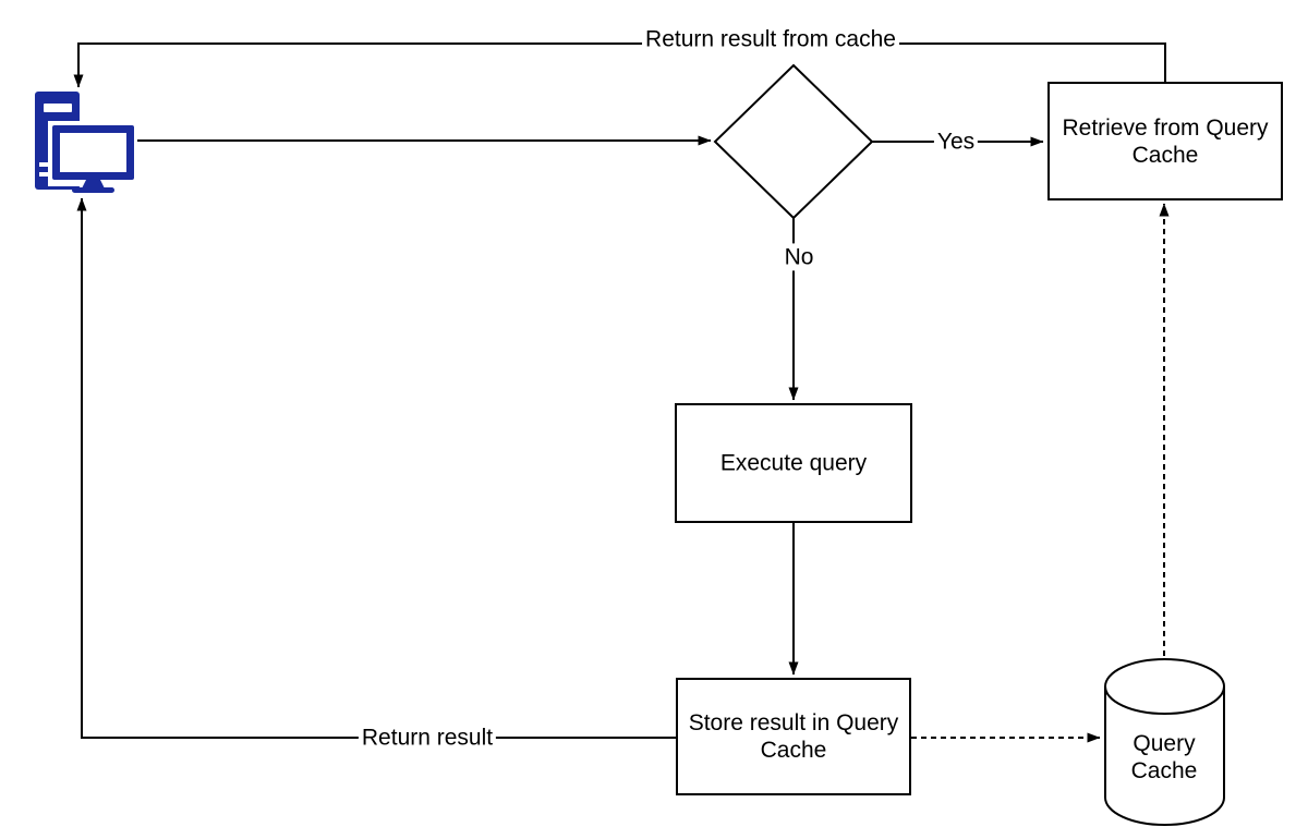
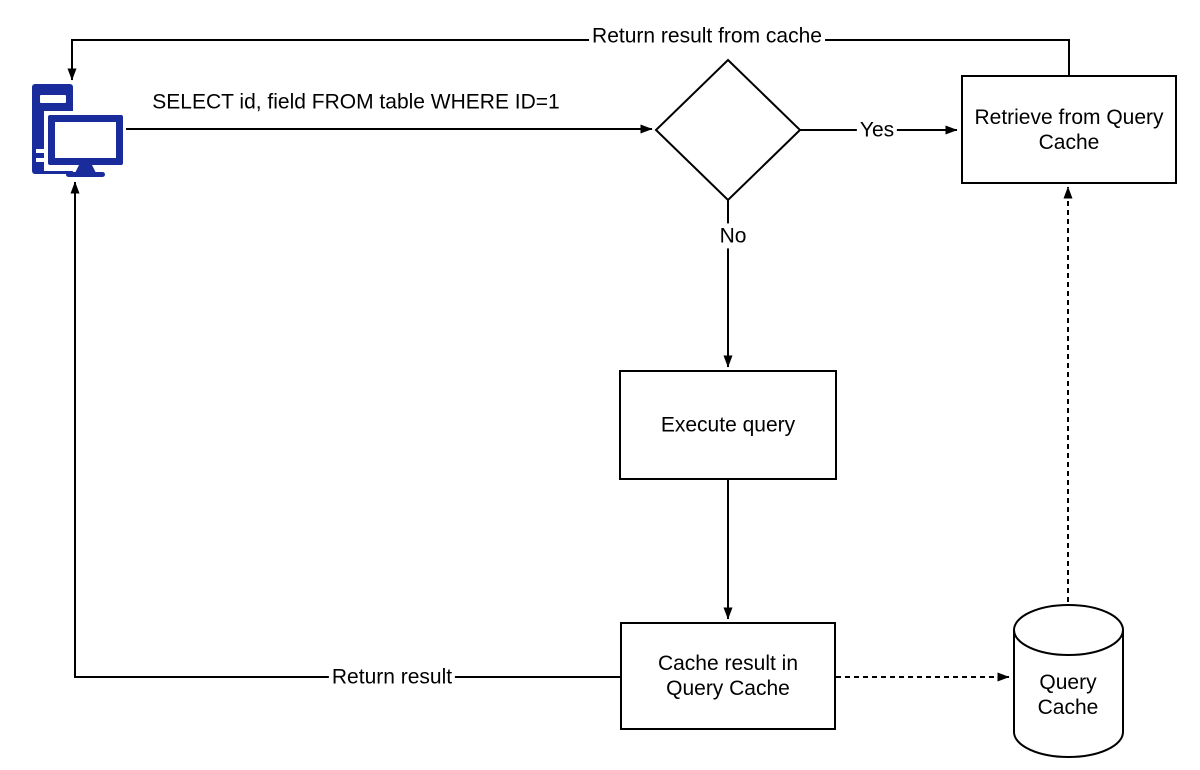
+ SELECT id, field FROM table WHERE ID=1
  Return result from cache
  Yes
  No
  Return result
  Retrieve from Query Cache
  Execute query
- Store result in Query Cache
+ Cache result in Query Cache
  Query Cache
